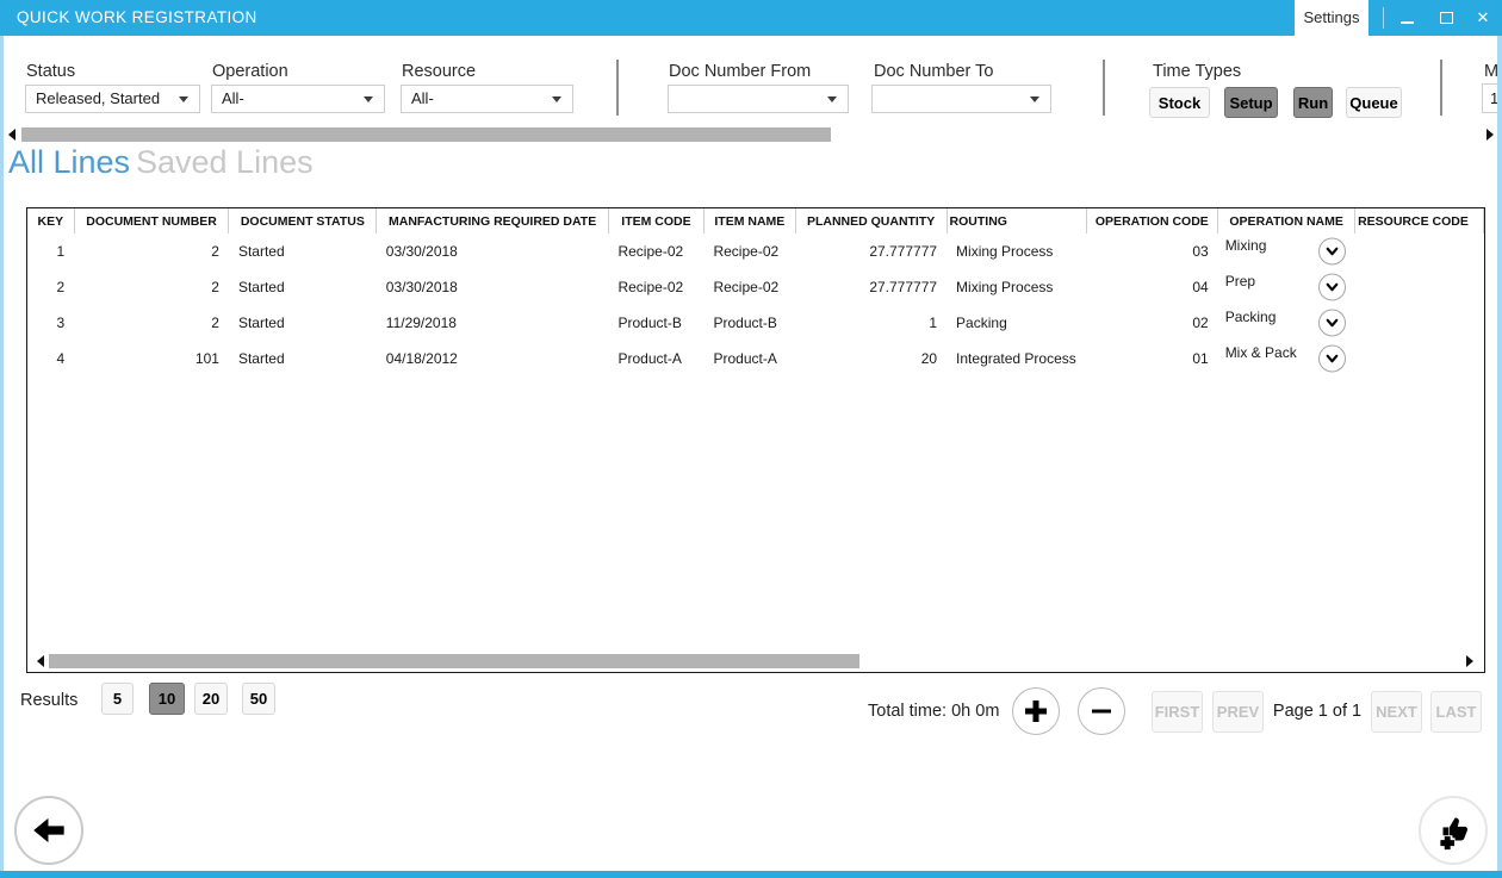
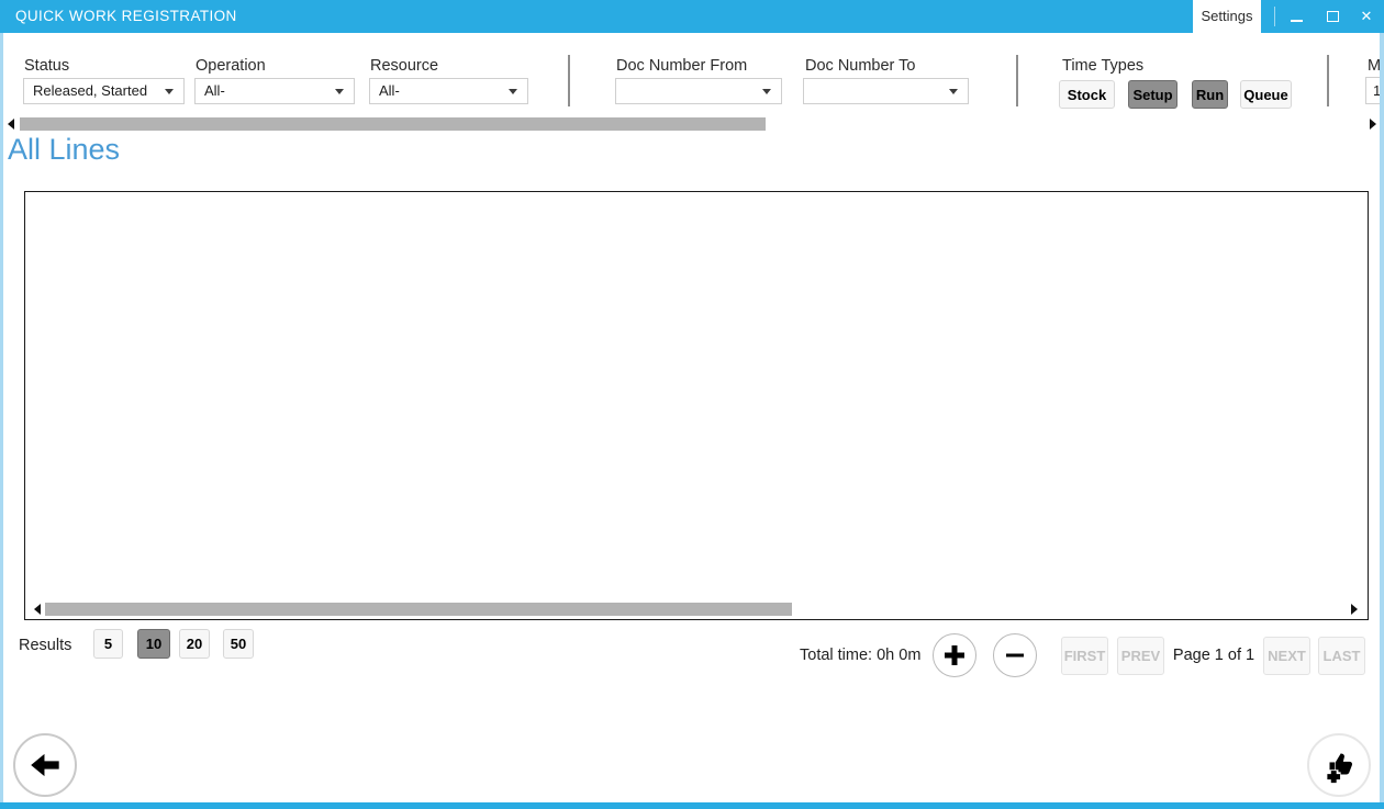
  QUICK WORK REGISTRATION
  Settings
  ✕
  Status
  Released, Started
  Operation
  All-
  Resource
  All-
  Doc Number From
  Doc Number To
  Time Types
  Stock
  Setup
  Run
  Queue
  M
  1
  All Lines
- Saved Lines
- KEY	DOCUMENT NUMBER	DOCUMENT STATUS	MANFACTURING REQUIRED DATE	ITEM CODE	ITEM NAME	PLANNED QUANTITY	ROUTING	OPERATION CODE	OPERATION NAME	RESOURCE CODE
- 1	2	Started	03/30/2018	Recipe-02	Recipe-02	27.777777	Mixing Process	03	Mixing
- 2	2	Started	03/30/2018	Recipe-02	Recipe-02	27.777777	Mixing Process	04	Prep
- 3	2	Started	11/29/2018	Product-B	Product-B	1	Packing	02	Packing
- 4	101	Started	04/18/2012	Product-A	Product-A	20	Integrated Process	01	Mix & Pack
  Results
  5
  10
  20
  50
  Total time: 0h 0m
  FIRST
  PREV
  Page 1 of 1
  NEXT
  LAST
